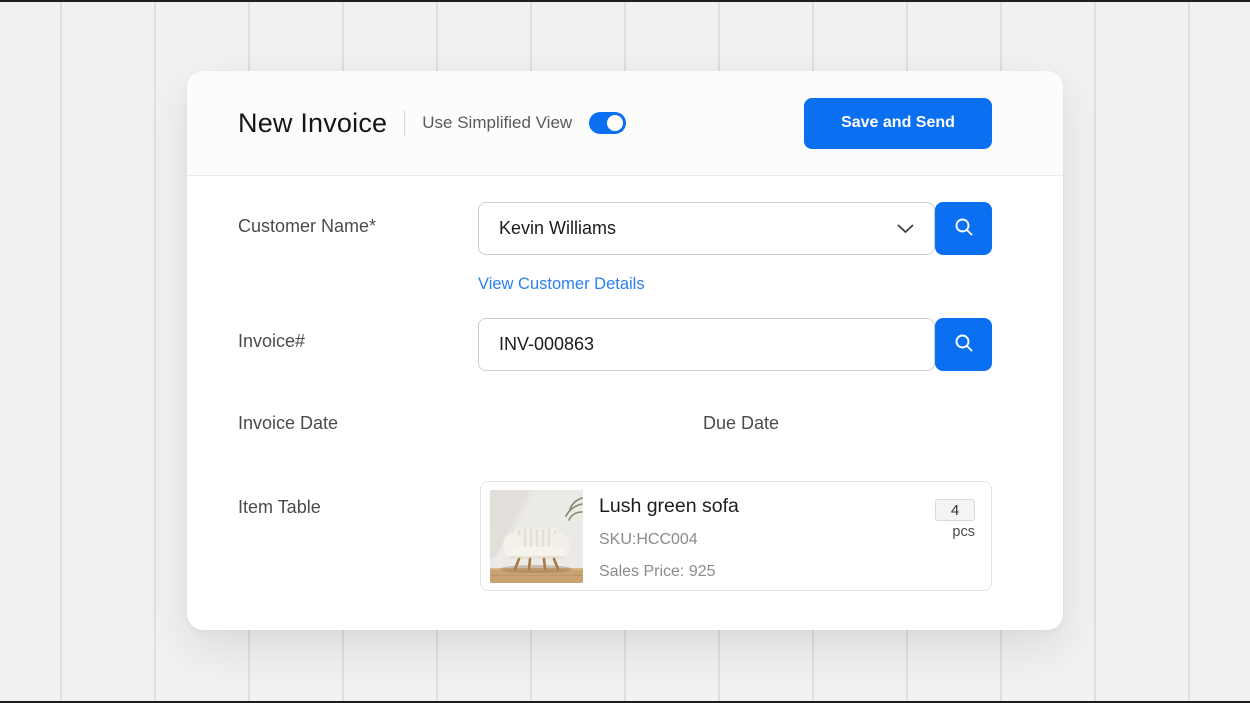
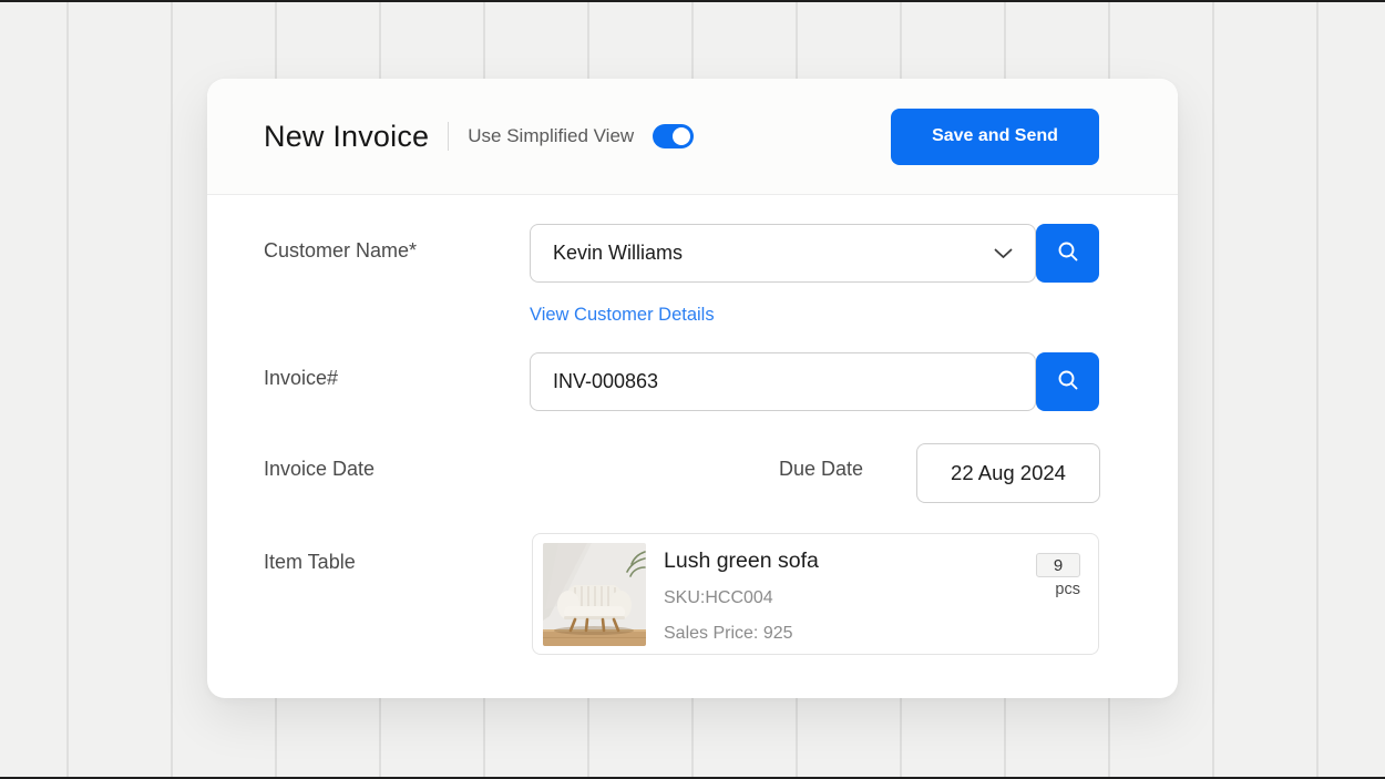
  New Invoice
  Use Simplified View
  Save and Send
  Customer Name*
  Kevin Williams
  View Customer Details
  Invoice#
  INV-000863
  Invoice Date
  Due Date
+ 22 Aug 2024
  Item Table
  Lush green sofa
  SKU:HCC004
  Sales Price: 925
- 4
+ 9
  pcs
